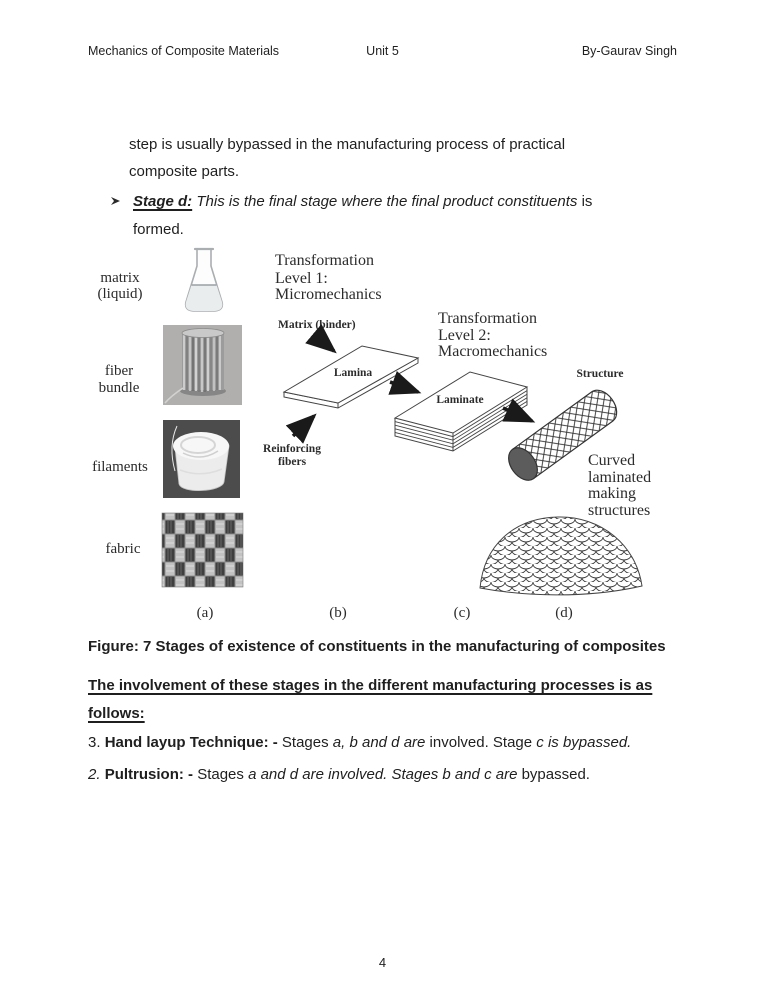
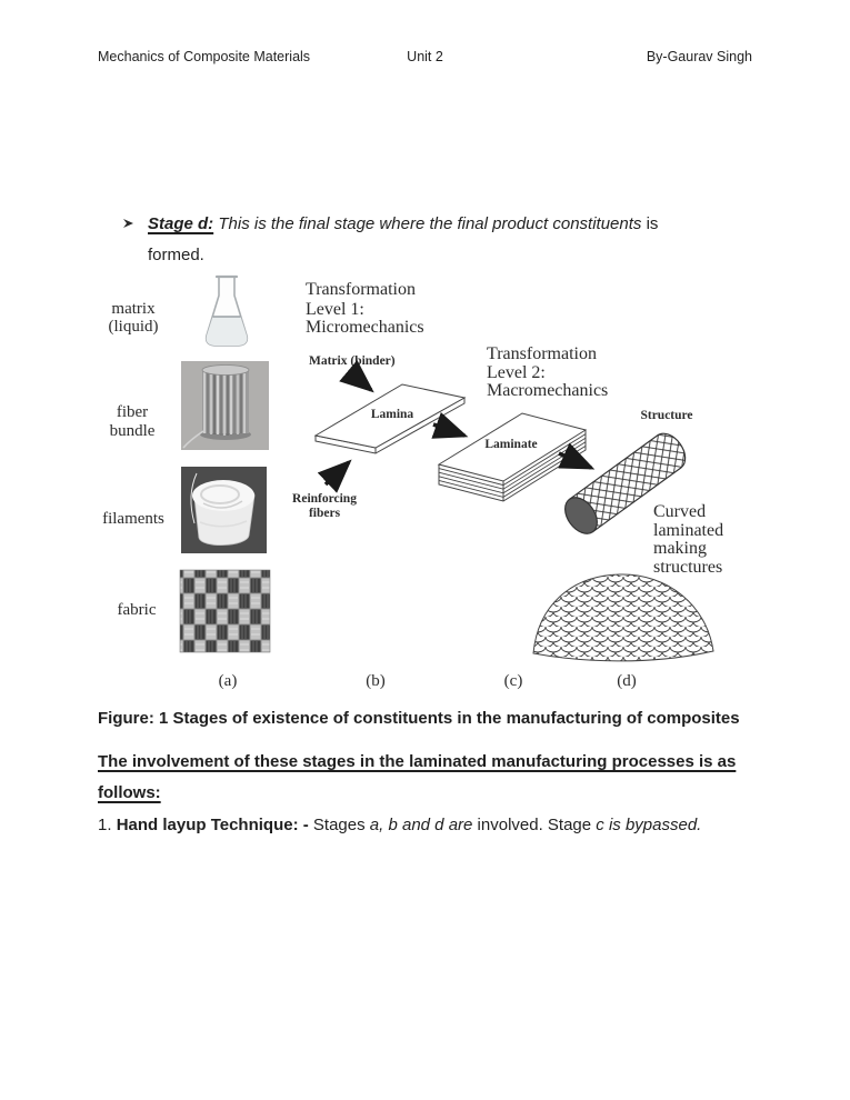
  Mechanics of Composite Materials
- Unit 5
+ Unit 2
  By-Gaurav Singh
- step is usually bypassed in the manufacturing process of practical composite parts.
  Stage d: This is the final stage where the final product constituents is formed.
  matrix
  (liquid)
  fiber
  bundle
  filaments
  fabric
  (a)
  Transformation
  Level 1:
  Micromechanics
  Matrix (binder)
  Lamina
  Reinforcing
  fibers
  (b)
  Transformation
  Level 2:
  Macromechanics
  Laminate
  (c)
  Structure
  Curved
  laminated
  making
  structures
  (d)
- Figure: 7 Stages of existence of constituents in the manufacturing of composites
+ Figure: 1 Stages of existence of constituents in the manufacturing of composites
- The involvement of these stages in the different manufacturing processes is as
+ The involvement of these stages in the laminated manufacturing processes is as
  follows:
- 3. Hand layup Technique: - Stages a, b and d are involved. Stage c is bypassed.
+ 1. Hand layup Technique: - Stages a, b and d are involved. Stage c is bypassed.
- 2. Pultrusion: - Stages a and d are involved. Stages b and c are bypassed.
- 4
